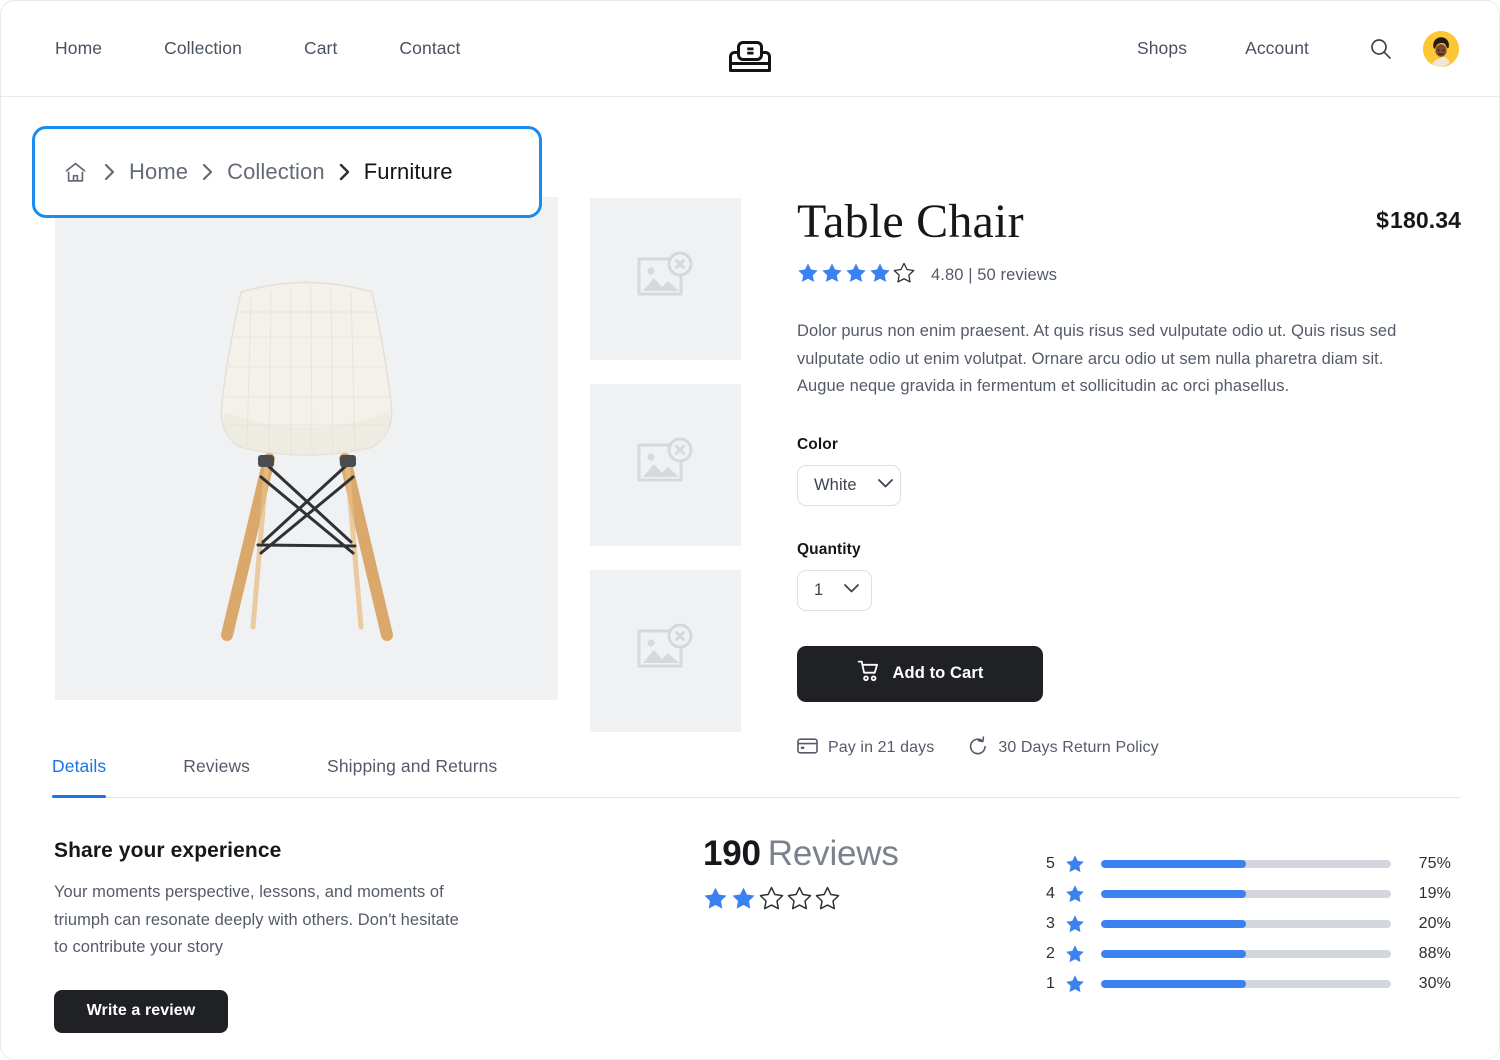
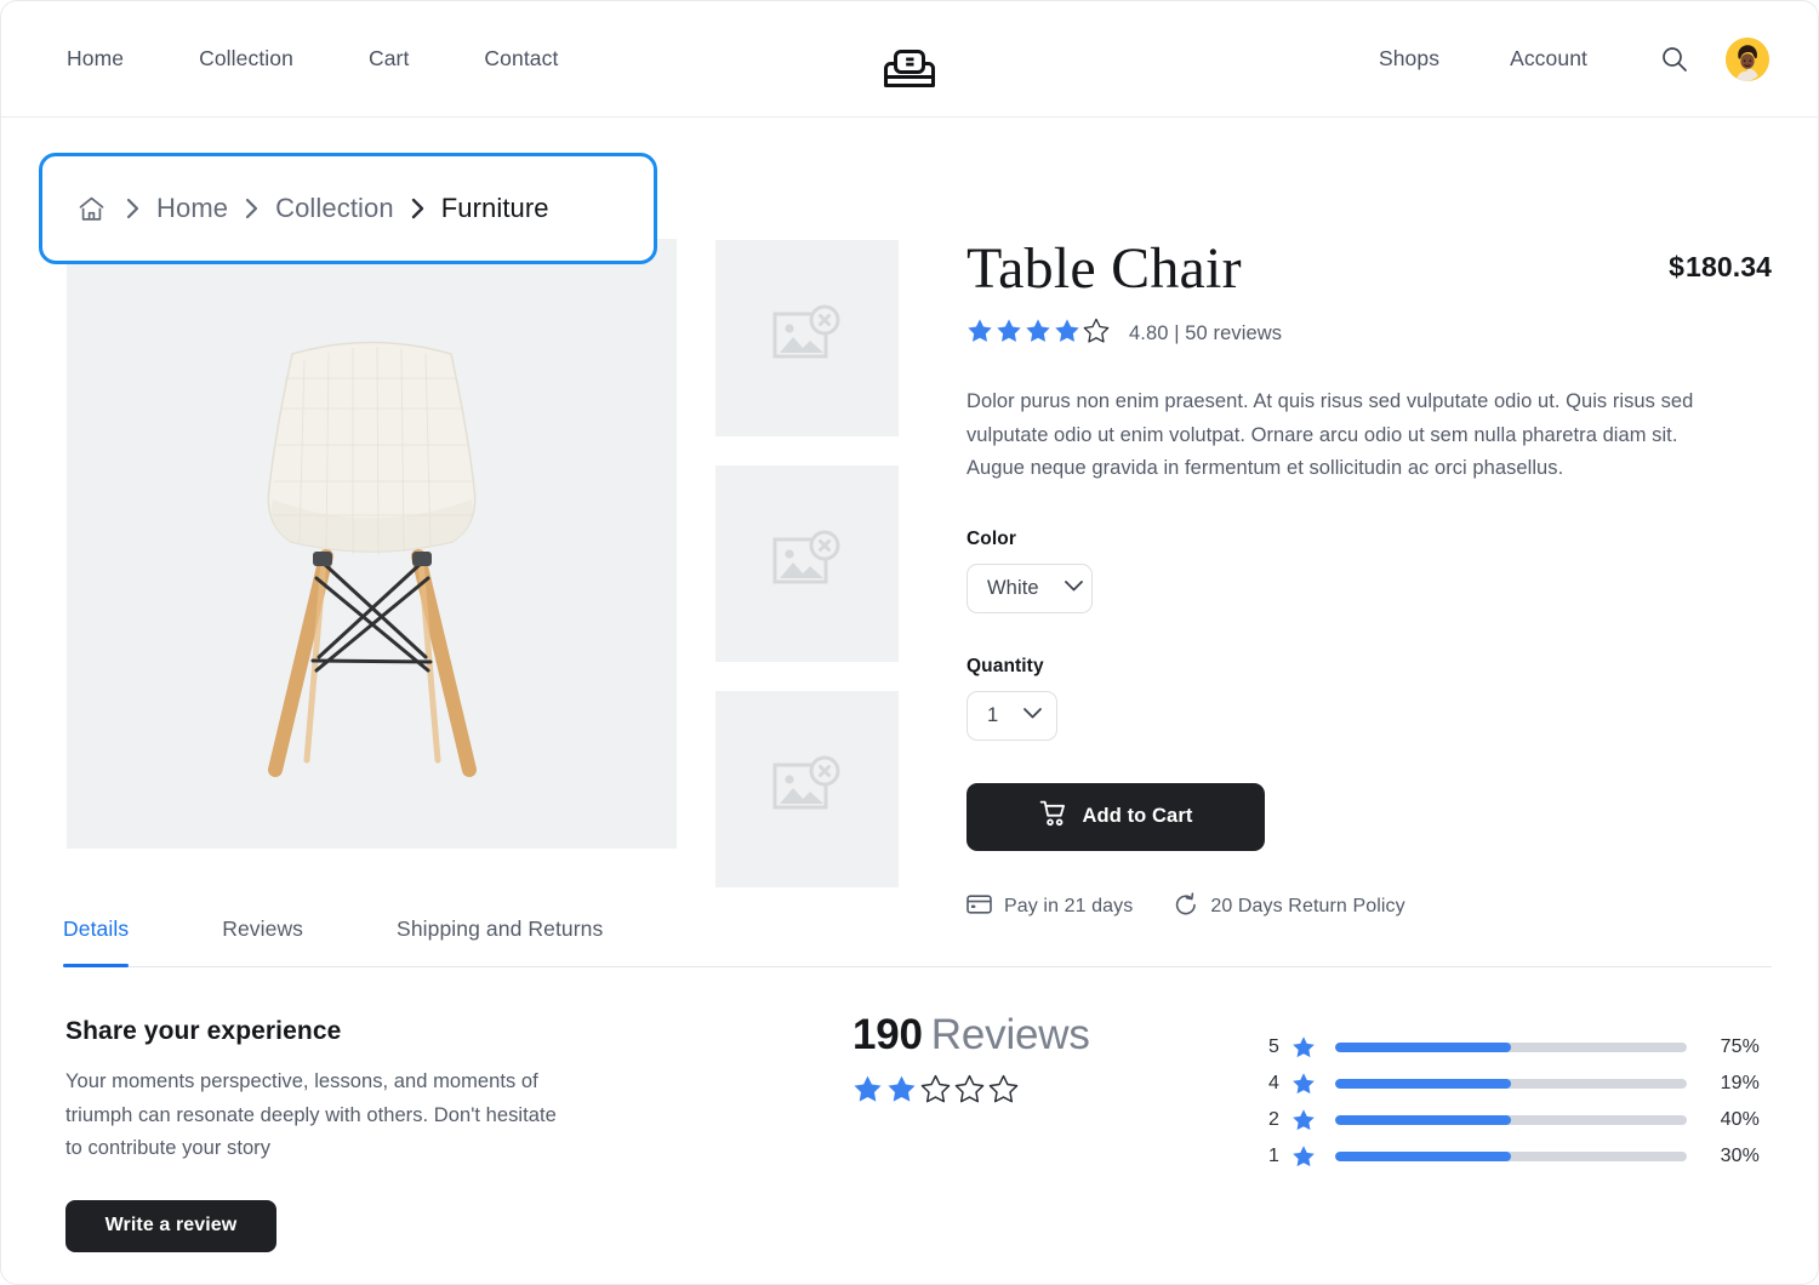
  Home
  Collection
  Cart
  Contact
  Shops
  Account
  Home
  Collection
  Furniture
  Table Chair
  $180.34
  4.80 | 50 reviews
  Dolor purus non enim praesent. At quis risus sed vulputate odio ut. Quis risus sed vulputate odio ut enim volutpat. Ornare arcu odio ut sem nulla pharetra diam sit. Augue neque gravida in fermentum et sollicitudin ac orci phasellus.
  Color
  White
  Quantity
  1
  Add to Cart
  Pay in 21 days
- 30 Days Return Policy
+ 20 Days Return Policy
  Details
  Reviews
  Shipping and Returns
  Share your experience
  Your moments perspective, lessons, and moments of triumph can resonate deeply with others. Don't hesitate to contribute your story
  Write a review
  190 Reviews
  5
  75%
  4
  19%
- 3
- 20%
  2
- 88%
+ 40%
  1
  30%
